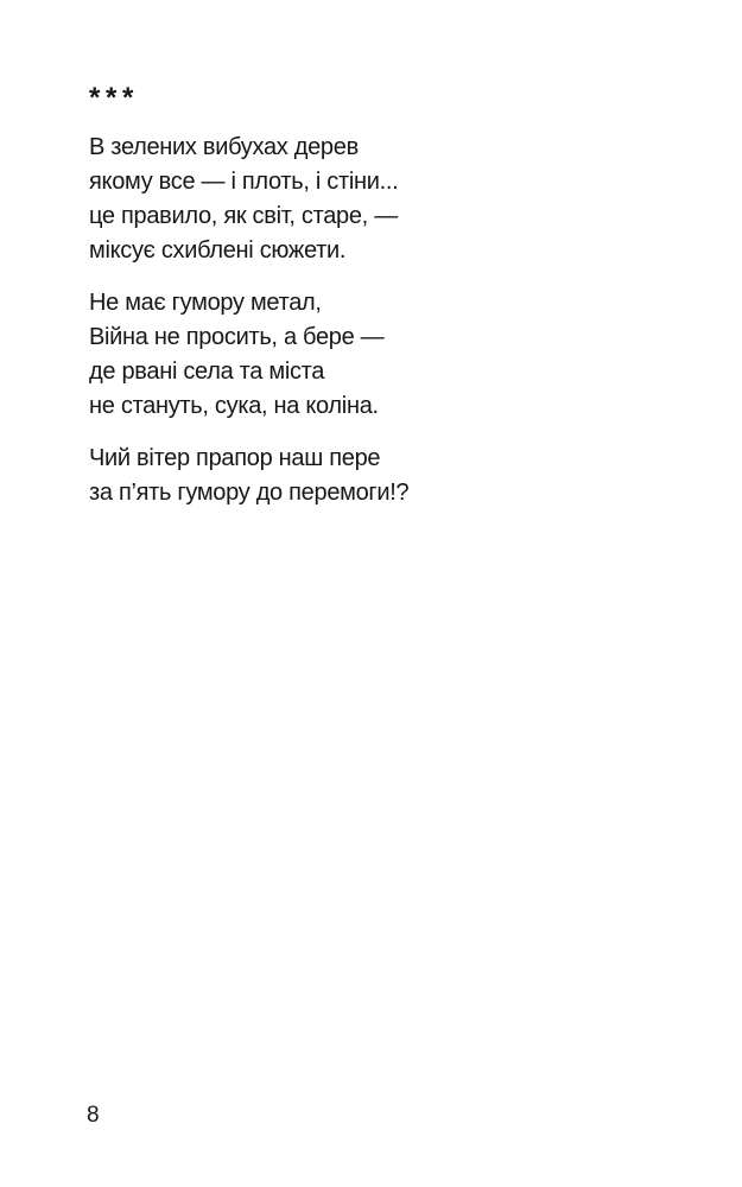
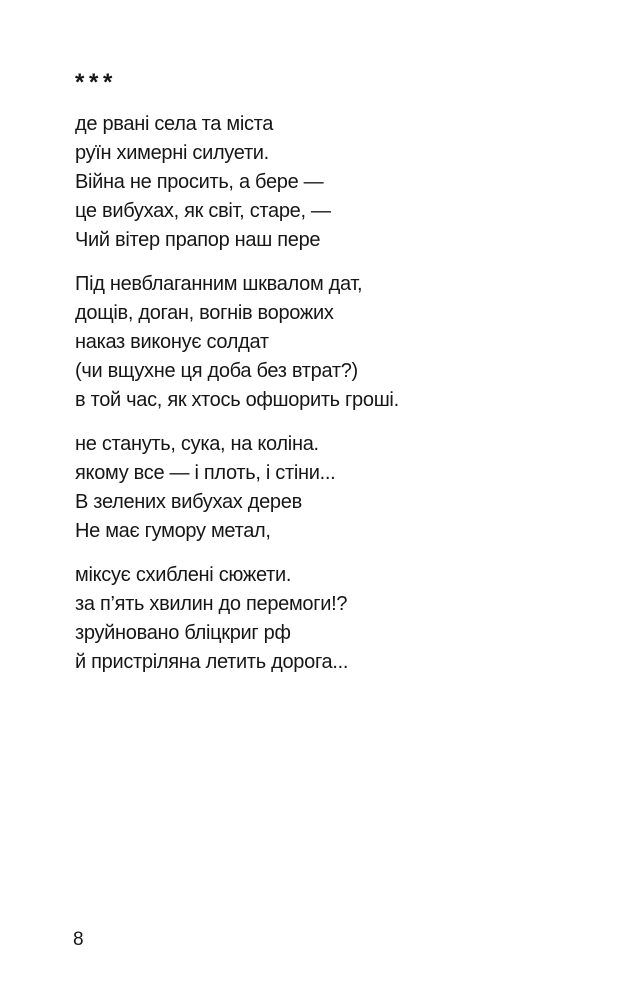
  * * *
- В зелених вибухах дерев
+ де рвані села та міста
+ руїн химерні силуети.
- якому все — і плоть, і стіни...
+ Війна не просить, а бере —
- це правило, як світ, старе, —
+ це вибухах, як світ, старе, —
- міксує схиблені сюжети.
+ Чий вітер прапор наш пере
+ Під невблаганним шквалом дат,
+ дощів, доган, вогнів ворожих
+ наказ виконує солдат
+ (чи вщухне ця доба без втрат?)
+ в той час, як хтось офшорить гроші.
- Не має гумору метал,
+ не стануть, сука, на коліна.
- Війна не просить, а бере —
+ якому все — і плоть, і стіни...
- де рвані села та міста
+ В зелених вибухах дерев
- не стануть, сука, на коліна.
+ Не має гумору метал,
- Чий вітер прапор наш пере
+ міксує схиблені сюжети.
- за п’ять гумору до перемоги!?
+ за п’ять хвилин до перемоги!?
+ зруйновано бліцкриг рф
+ й пристріляна летить дорога...
  8
